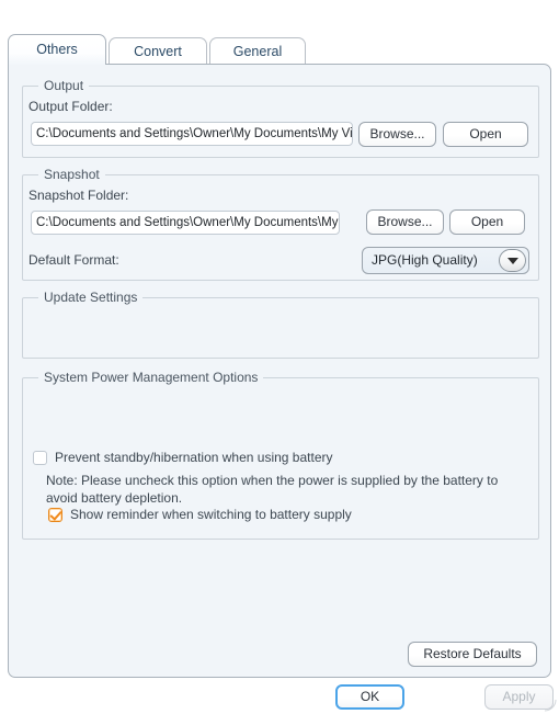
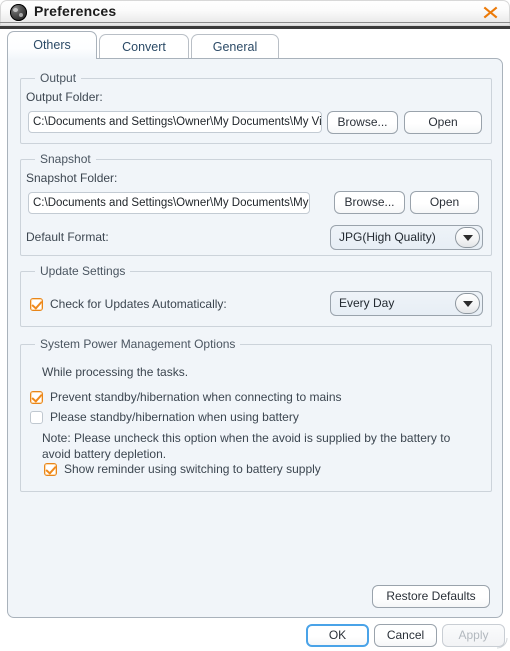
+ Preferences
  Others
  Convert
  General
  Output
  Output Folder:
  C:\Documents and Settings\Owner\My Documents\My Vi
  Browse...
  Open
  Snapshot
  Snapshot Folder:
  C:\Documents and Settings\Owner\My Documents\My
  Browse...
  Open
  Default Format:
  JPG(High Quality)
  Update Settings
+ Check for Updates Automatically:
+ Every Day
  System Power Management Options
+ While processing the tasks.
+ Prevent standby/hibernation when connecting to mains
- Prevent standby/hibernation when using battery
+ Please standby/hibernation when using battery
- Note: Please uncheck this option when the power is supplied by the battery to avoid battery depletion.
+ Note: Please uncheck this option when the avoid is supplied by the battery to avoid battery depletion.
- Show reminder when switching to battery supply
+ Show reminder using switching to battery supply
  Restore Defaults
  OK
+ Cancel
  Apply
